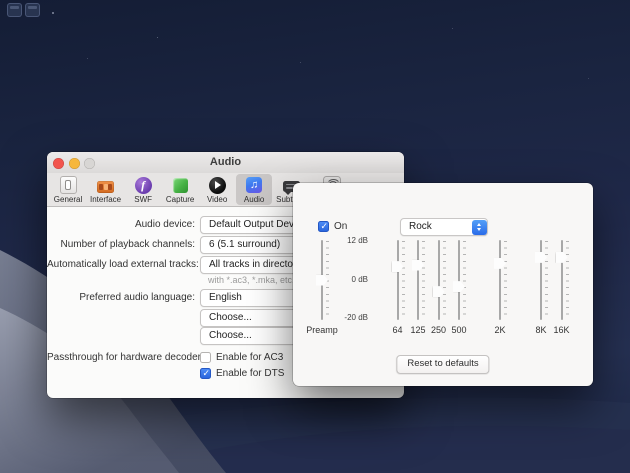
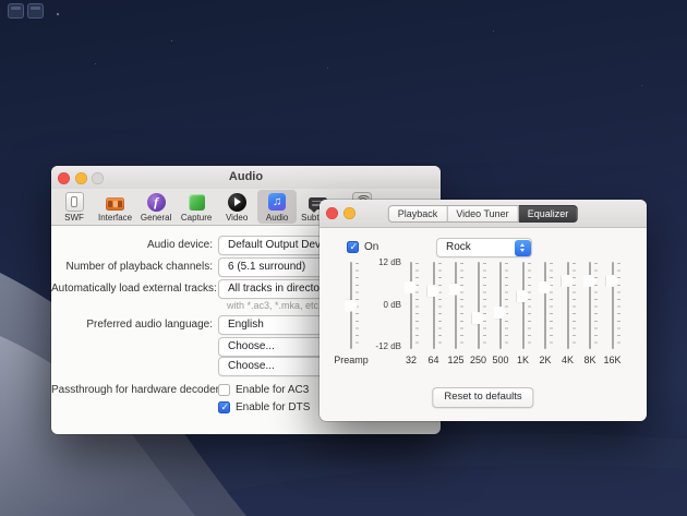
  Audio
- General
+ SWF
  Interface
  f
- SWF
+ General
  Capture
  Video
  ♫
  Audio
  Audio device:
  Default Output Dev
  Number of playback channels:
  6 (5.1 surround)
  Automatically load external tracks:
  All tracks in directo
  with *.ac3, *.mka, etc
  Preferred audio language:
  English
  Choose...
  Choose...
  Passthrough for hardware decode
  Enable for AC3
  Enable for DTS
+ Playback
+ Video Tuner
+ Equalizer
  On
  Rock
  12 dB
  0 dB
- -20 dB
+ -12 dB
  Preamp
+ 32
  64
  125
  250
  500
+ 1K
  2K
+ 4K
  8K
  16K
  Reset to defaults
